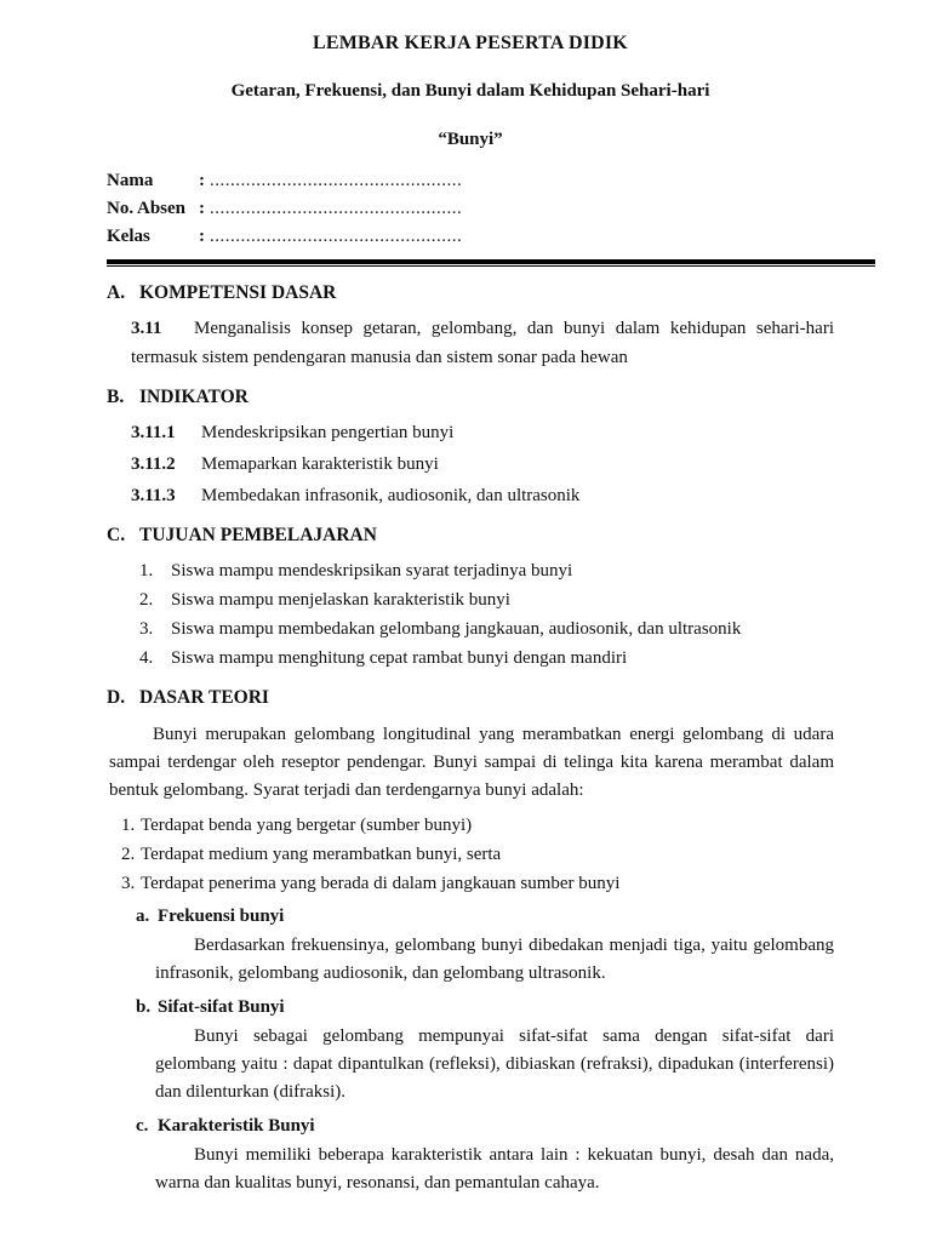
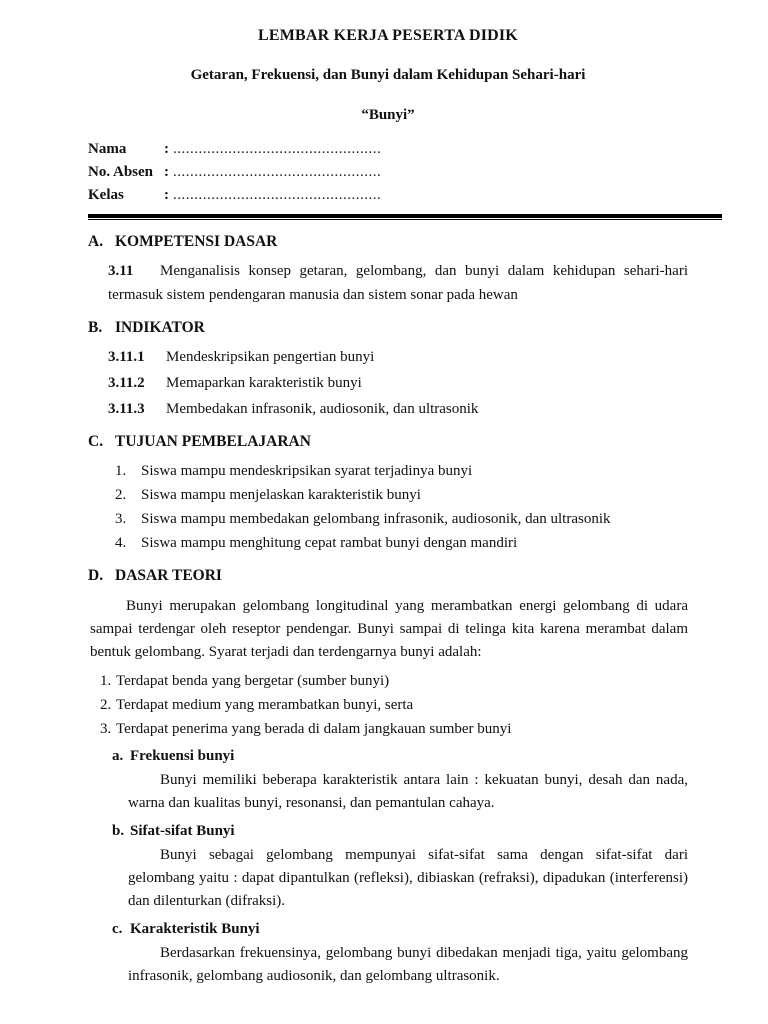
  LEMBAR KERJA PESERTA DIDIK
  Getaran, Frekuensi, dan Bunyi dalam Kehidupan Sehari-hari
  “Bunyi”
  Nama
  :
  .................................................
  No. Absen
  :
  .................................................
  Kelas
  :
  .................................................
  A.
  KOMPETENSI DASAR
  3.11 Menganalisis konsep getaran, gelombang, dan bunyi dalam kehidupan sehari-hari termasuk sistem pendengaran manusia dan sistem sonar pada hewan
  B.
  INDIKATOR
  3.11.1 Mendeskripsikan pengertian bunyi
  3.11.2 Memaparkan karakteristik bunyi
  3.11.3 Membedakan infrasonik, audiosonik, dan ultrasonik
  C.
  TUJUAN PEMBELAJARAN
  1.
  Siswa mampu mendeskripsikan syarat terjadinya bunyi
  2.
  Siswa mampu menjelaskan karakteristik bunyi
  3.
- Siswa mampu membedakan gelombang jangkauan, audiosonik, dan ultrasonik
+ Siswa mampu membedakan gelombang infrasonik, audiosonik, dan ultrasonik
  4.
  Siswa mampu menghitung cepat rambat bunyi dengan mandiri
  D.
  DASAR TEORI
  Bunyi merupakan gelombang longitudinal yang merambatkan energi gelombang di udara sampai terdengar oleh reseptor pendengar. Bunyi sampai di telinga kita karena merambat dalam bentuk gelombang. Syarat terjadi dan terdengarnya bunyi adalah:
  1.
  Terdapat benda yang bergetar (sumber bunyi)
  2.
  Terdapat medium yang merambatkan bunyi, serta
  3.
  Terdapat penerima yang berada di dalam jangkauan sumber bunyi
  a.
  Frekuensi bunyi
- Berdasarkan frekuensinya, gelombang bunyi dibedakan menjadi tiga, yaitu gelombang infrasonik, gelombang audiosonik, dan gelombang ultrasonik.
+ Bunyi memiliki beberapa karakteristik antara lain : kekuatan bunyi, desah dan nada, warna dan kualitas bunyi, resonansi, dan pemantulan cahaya.
  b.
  Sifat-sifat Bunyi
  Bunyi sebagai gelombang mempunyai sifat-sifat sama dengan sifat-sifat dari gelombang yaitu : dapat dipantulkan (refleksi), dibiaskan (refraksi), dipadukan (interferensi) dan dilenturkan (difraksi).
  c.
  Karakteristik Bunyi
- Bunyi memiliki beberapa karakteristik antara lain : kekuatan bunyi, desah dan nada, warna dan kualitas bunyi, resonansi, dan pemantulan cahaya.
+ Berdasarkan frekuensinya, gelombang bunyi dibedakan menjadi tiga, yaitu gelombang infrasonik, gelombang audiosonik, dan gelombang ultrasonik.
